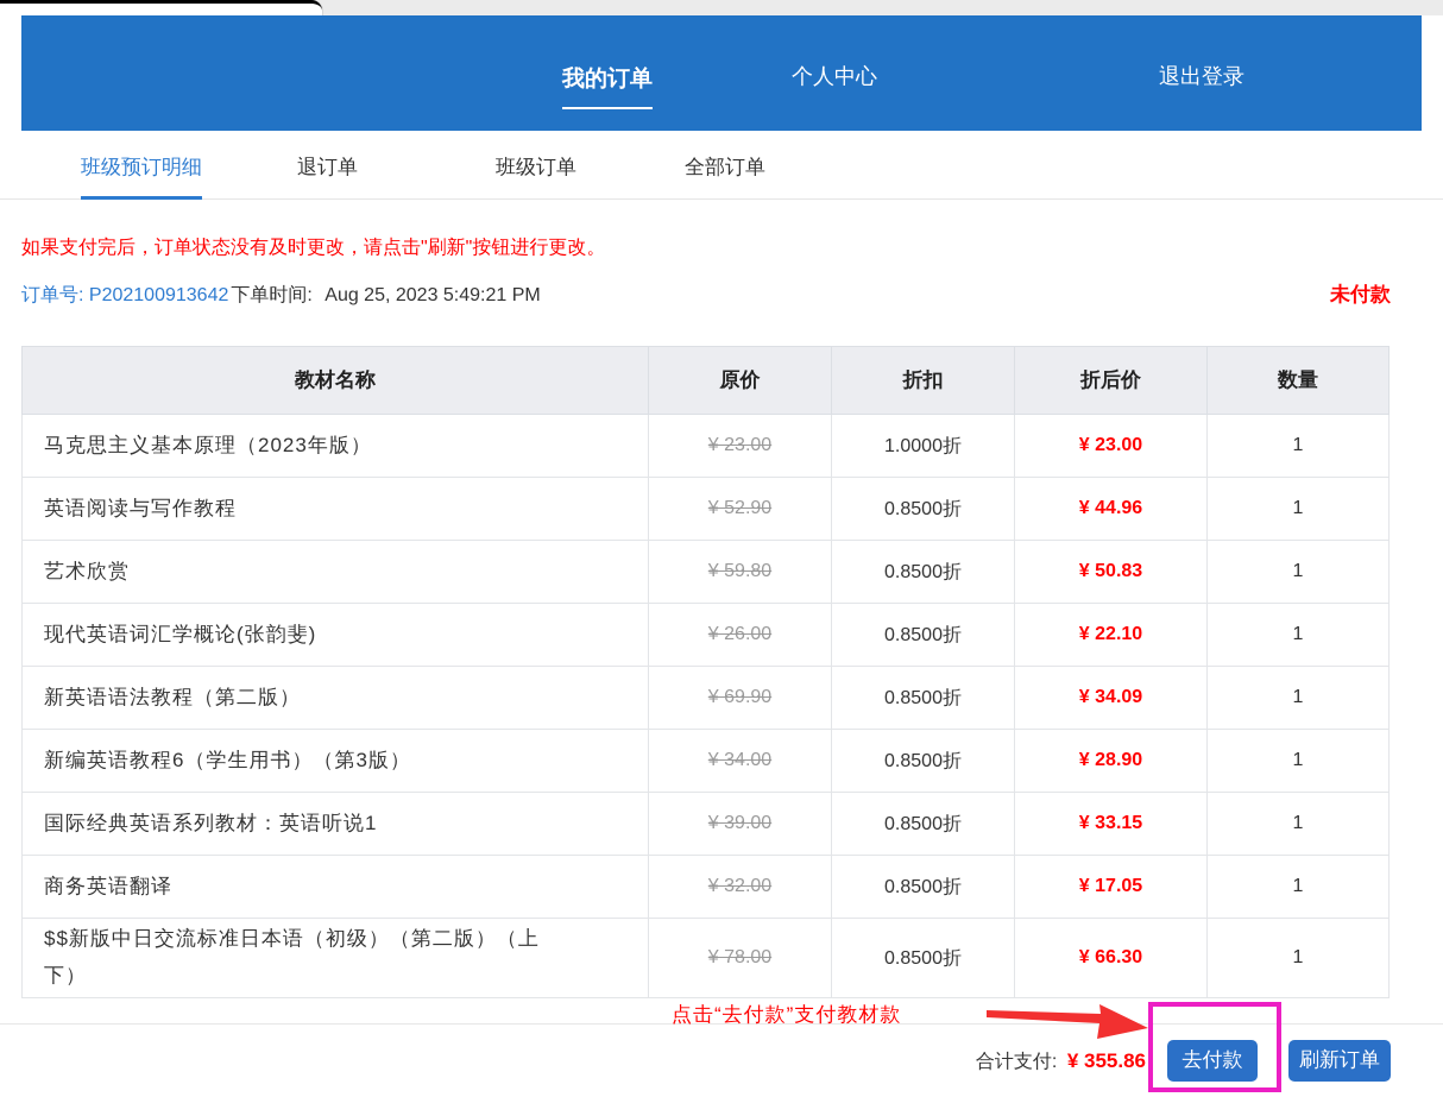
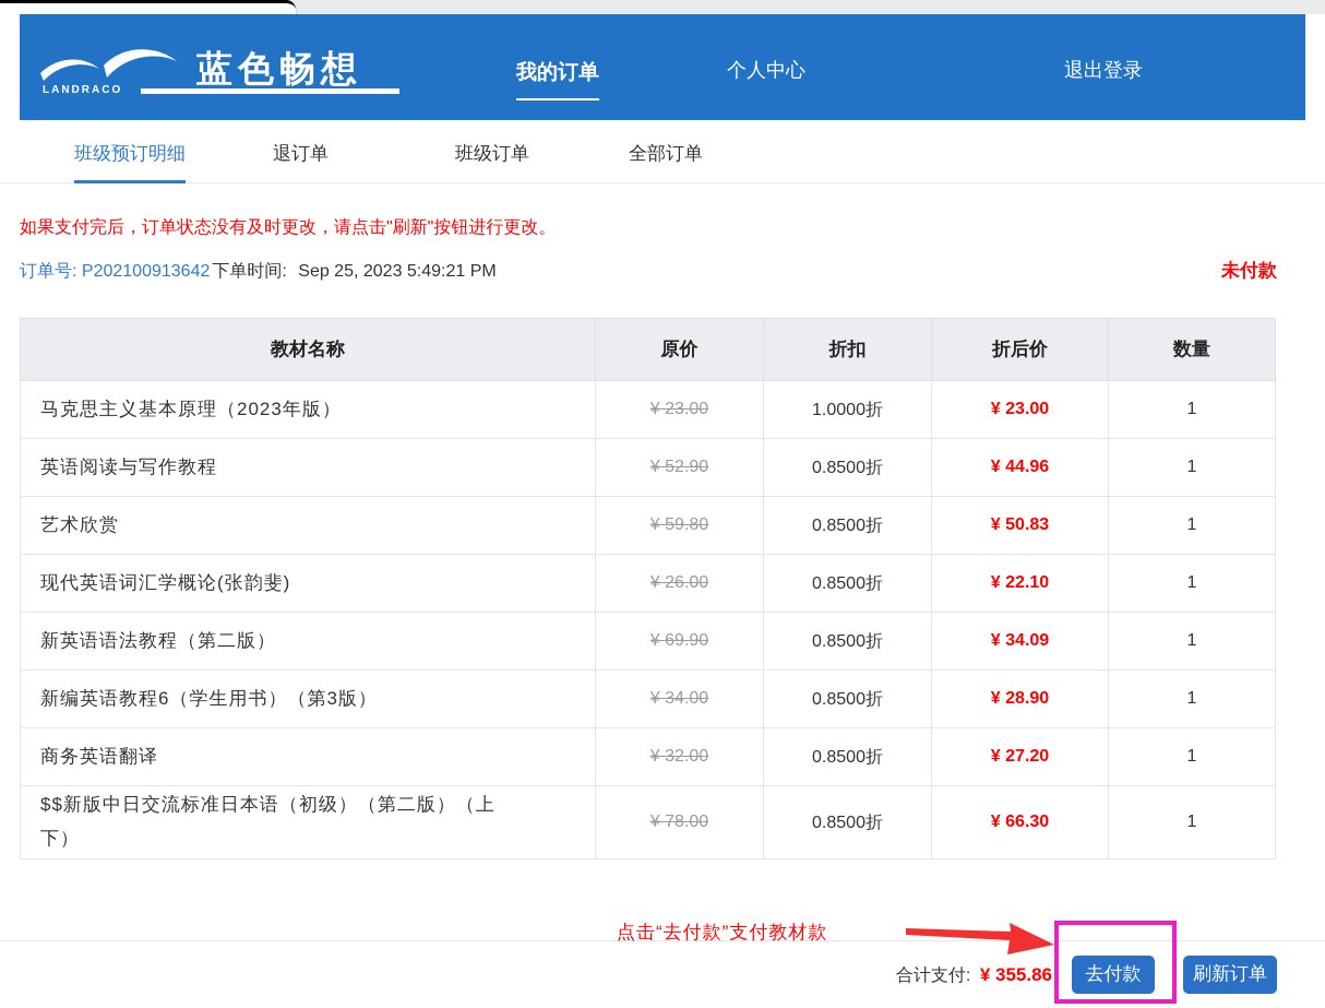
+ LANDRACO
+ 蓝色畅想
  我的订单
  个人中心
  退出登录
  班级预订明细
  退订单
  班级订单
  全部订单
  如果支付完后，订单状态没有及时更改，请点击"刷新"按钮进行更改。
- 订单号: P202100913642下单时间: Aug 25, 2023 5:49:21 PM
+ 订单号: P202100913642下单时间: Sep 25, 2023 5:49:21 PM
  未付款
  教材名称	原价	折扣	折后价	数量
  马克思主义基本原理（2023年版）	¥ 23.00	1.0000折	¥ 23.00	1
  英语阅读与写作教程	¥ 52.90	0.8500折	¥ 44.96	1
  艺术欣赏	¥ 59.80	0.8500折	¥ 50.83	1
  现代英语词汇学概论(张韵斐)	¥ 26.00	0.8500折	¥ 22.10	1
  新英语语法教程（第二版）	¥ 69.90	0.8500折	¥ 34.09	1
  新编英语教程6（学生用书）（第3版）	¥ 34.00	0.8500折	¥ 28.90	1
- 国际经典英语系列教材：英语听说1	¥ 39.00	0.8500折	¥ 33.15	1
- 商务英语翻译	¥ 32.00	0.8500折	¥ 17.05	1
+ 商务英语翻译	¥ 32.00	0.8500折	¥ 27.20	1
  $$新版中日交流标准日本语（初级）（第二版）（上下）	¥ 78.00	0.8500折	¥ 66.30	1
  点击“去付款”支付教材款
  合计支付: ¥ 355.86
  去付款
  刷新订单
